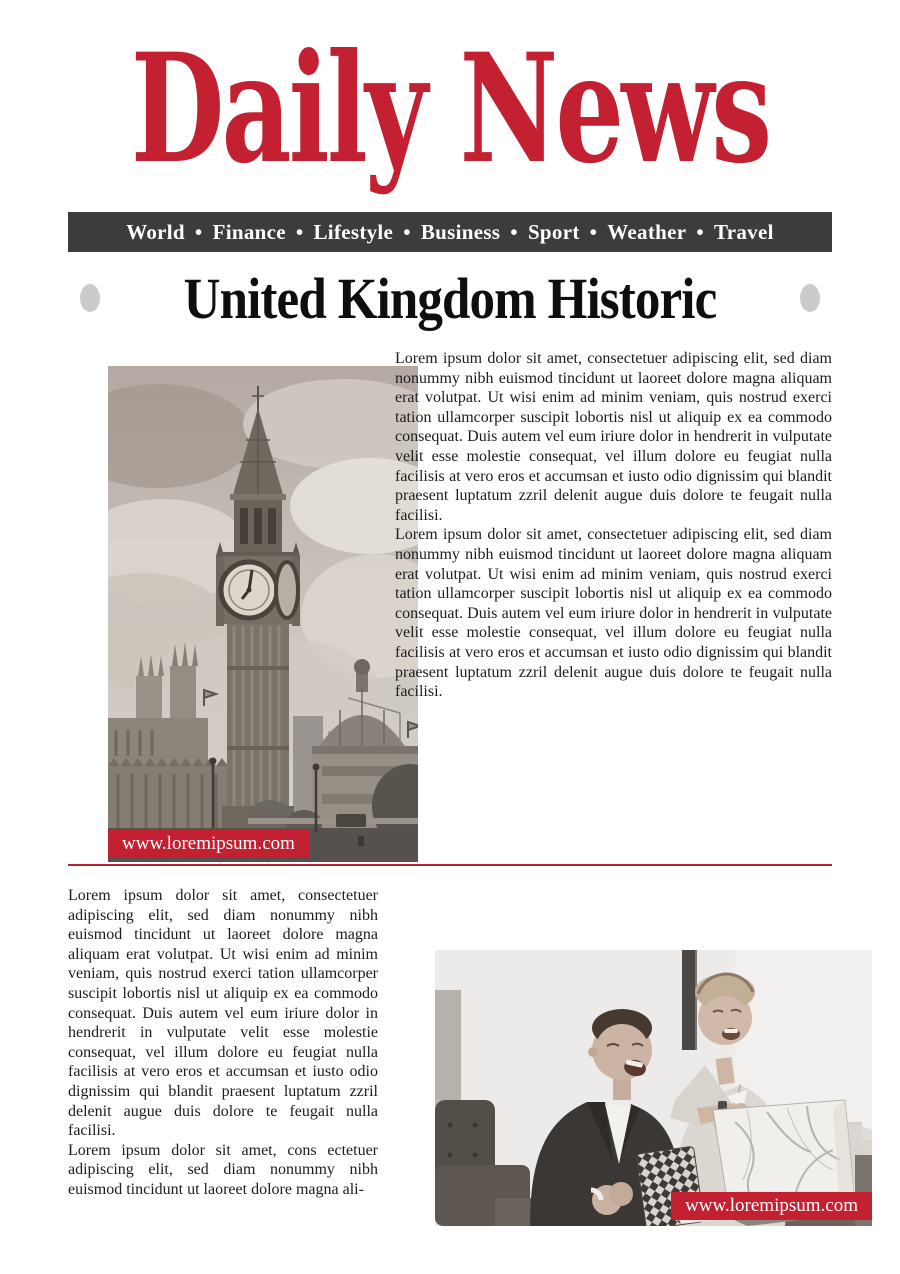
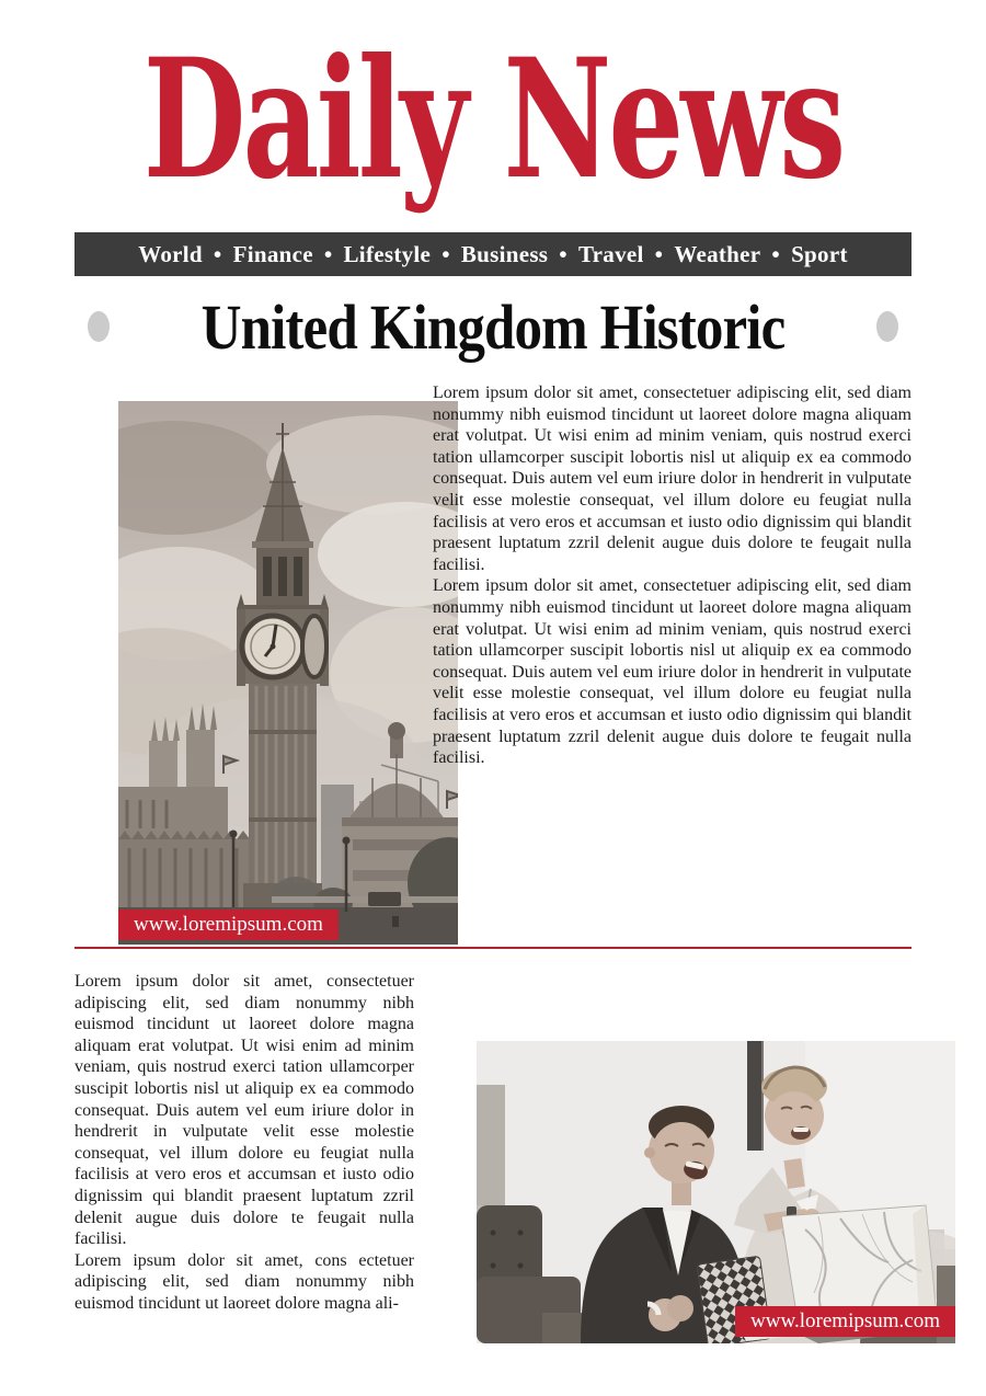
  Daily News
  World
  •
  Finance
  •
  Lifestyle
  •
  Business
  •
- Sport
+ Travel
  •
  Weather
  •
- Travel
+ Sport
  United Kingdom Historic
  www.loremipsum.com
  Lorem ipsum dolor sit amet, consectetuer adipiscing elit, sed diam nonummy nibh euismod tincidunt ut laoreet dolore magna aliquam erat volutpat. Ut wisi enim ad minim veniam, quis nostrud exerci tation ullamcorper suscipit lobortis nisl ut aliquip ex ea commodo consequat. Duis autem vel eum iriure dolor in hendrerit in vulputate velit esse molestie consequat, vel illum dolore eu feugiat nulla facilisis at vero eros et accumsan et iusto odio dignissim qui blandit praesent luptatum zzril delenit augue duis dolore te feugait nulla facilisi.
  Lorem ipsum dolor sit amet, consectetuer adipiscing elit, sed diam nonummy nibh euismod tincidunt ut laoreet dolore magna aliquam erat volutpat. Ut wisi enim ad minim veniam, quis nostrud exerci tation ullamcorper suscipit lobortis nisl ut aliquip ex ea commodo consequat. Duis autem vel eum iriure dolor in hendrerit in vulputate velit esse molestie consequat, vel illum dolore eu feugiat nulla facilisis at vero eros et accumsan et iusto odio dignissim qui blandit praesent luptatum zzril delenit augue duis dolore te feugait nulla facilisi.
  Lorem ipsum dolor sit amet, consectetuer adipiscing elit, sed diam nonummy nibh euismod tincidunt ut laoreet dolore magna aliquam erat volutpat. Ut wisi enim ad minim veniam, quis nostrud exerci tation ullamcorper suscipit lobortis nisl ut aliquip ex ea commodo consequat. Duis autem vel eum iriure dolor in hendrerit in vulputate velit esse molestie consequat, vel illum dolore eu feugiat nulla facilisis at vero eros et accumsan et iusto odio dignissim qui blandit praesent luptatum zzril delenit augue duis dolore te feugait nulla facilisi.
  Lorem ipsum dolor sit amet, cons ectetuer adipiscing elit, sed diam nonummy nibh euismod tincidunt ut laoreet dolore magna ali-
  www.loremipsum.com
